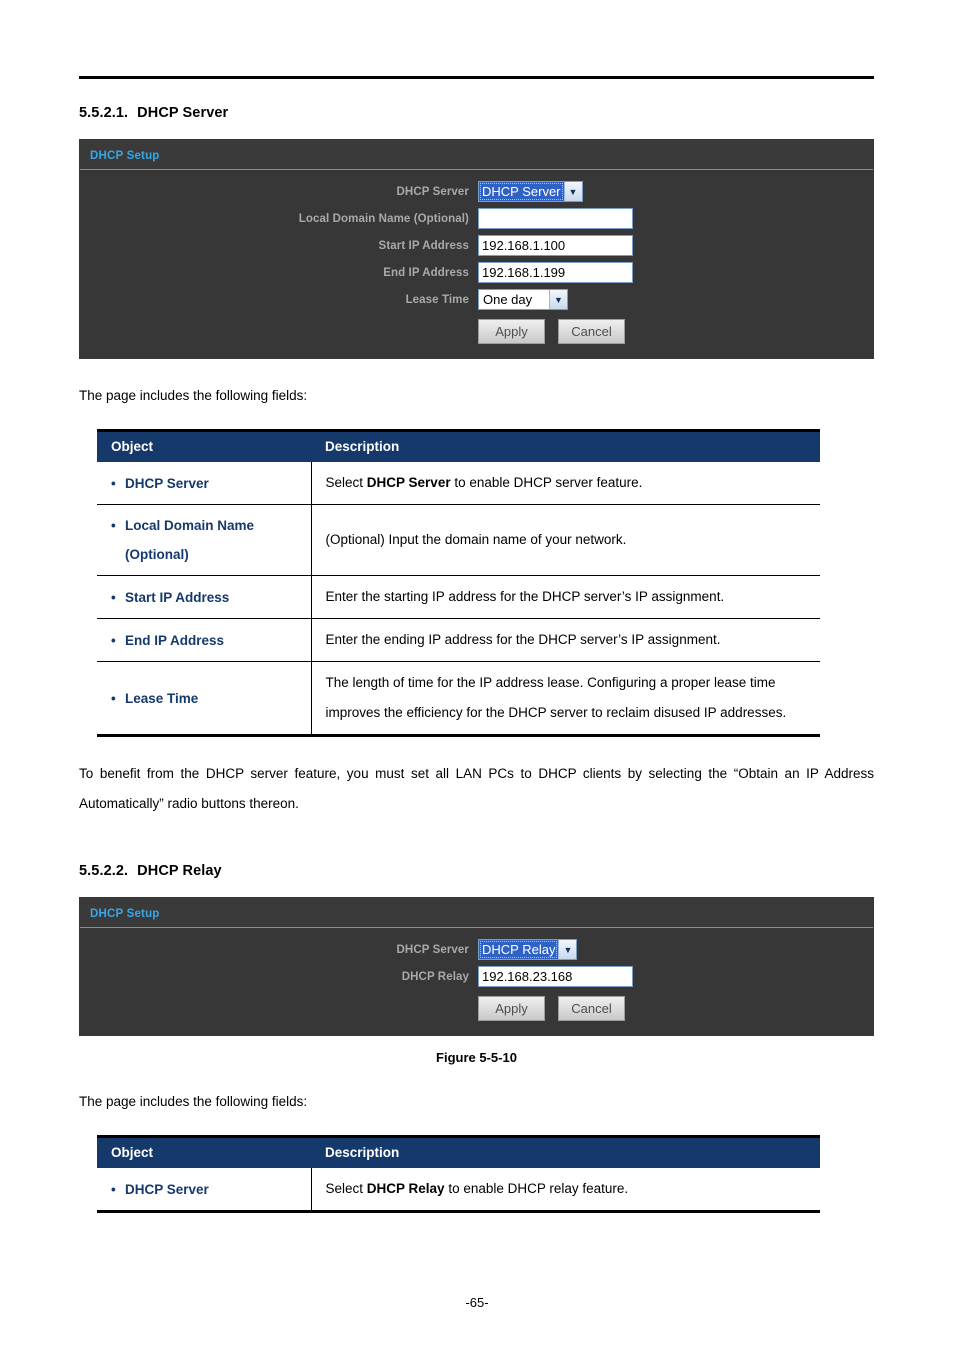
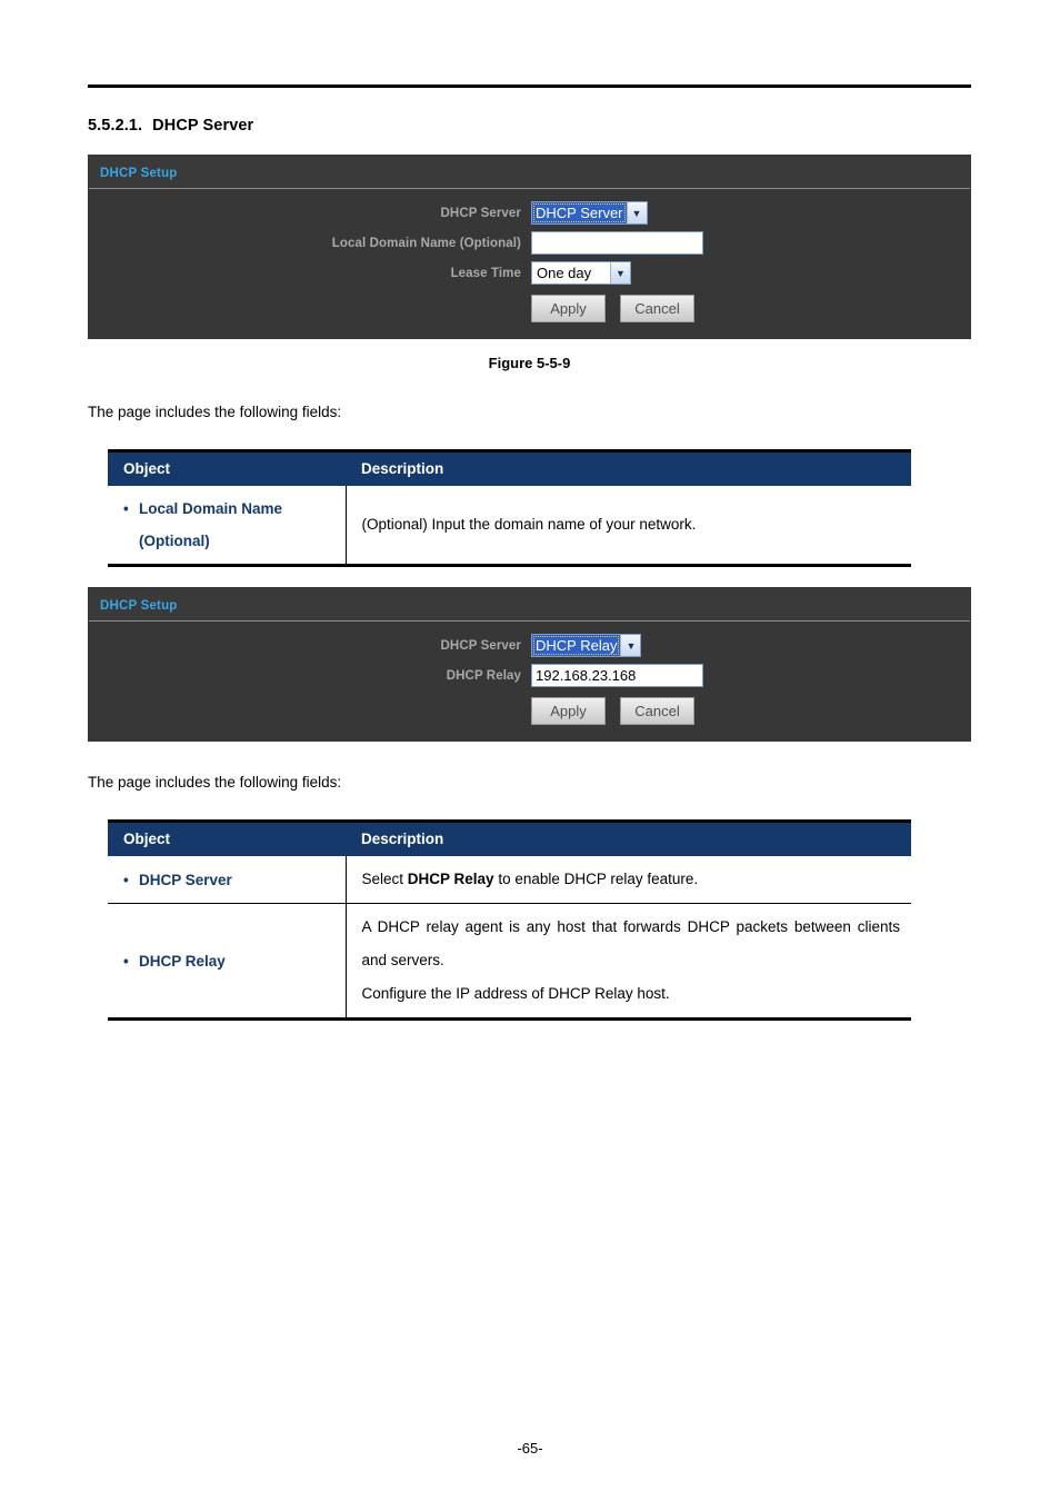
  5.5.2.1. DHCP Server
  DHCP Setup
  DHCP Server
  DHCP Server
  ▼
  Local Domain Name (Optional)
- Start IP Address
- 192.168.1.100
- End IP Address
- 192.168.1.199
  Lease Time
  One day
  ▼
  Apply
  Cancel
+ Figure 5-5-9
  The page includes the following fields:
  Object	Description
- • DHCP Server	Select DHCP Server to enable DHCP server feature.
  • Local Domain Name (Optional)	(Optional) Input the domain name of your network.
- • Start IP Address	Enter the starting IP address for the DHCP server’s IP assignment.
- • End IP Address	Enter the ending IP address for the DHCP server’s IP assignment.
- • Lease Time	The length of time for the IP address lease. Configuring a proper lease time improves the efficiency for the DHCP server to reclaim disused IP addresses.
- To benefit from the DHCP server feature, you must set all LAN PCs to DHCP clients by selecting the “Obtain an IP Address Automatically” radio buttons thereon.
- 5.5.2.2. DHCP Relay
  DHCP Setup
  DHCP Server
  DHCP Relay
  ▼
  DHCP Relay
  192.168.23.168
  Apply
  Cancel
- Figure 5-5-10
  The page includes the following fields:
  Object	Description
  • DHCP Server	Select DHCP Relay to enable DHCP relay feature.
+ • DHCP Relay	A DHCP relay agent is any host that forwards DHCP packets between clients and servers. Configure the IP address of DHCP Relay host.
  -65-
